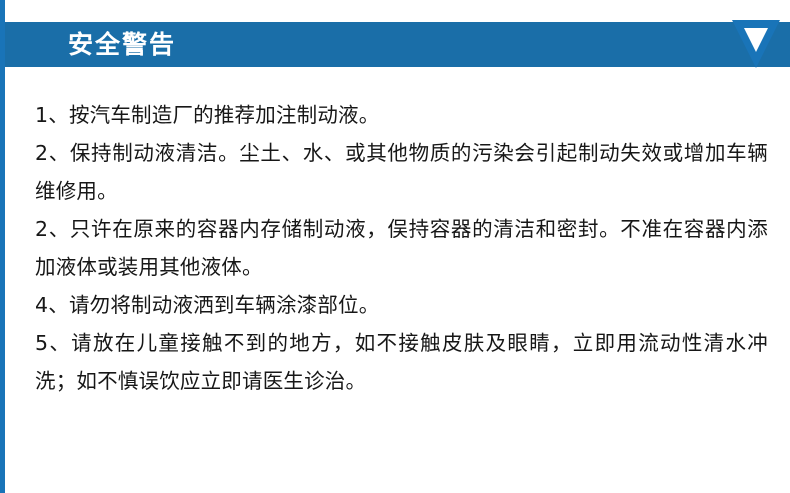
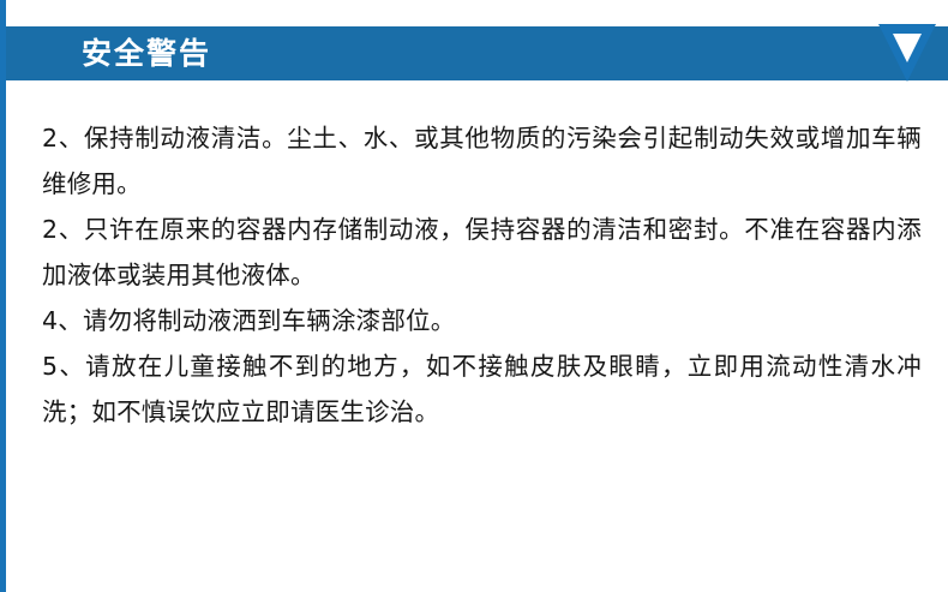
  安全警告
- 1、按汽车制造厂的推荐加注制动液。
  2、保持制动液清洁。尘土、水、或其他物质的污染会引起制动失效或增加车辆维修用。
  2、只许在原来的容器内存储制动液，俣持容器的清洁和密封。不准在容器内添加液体或装用其他液体。
  4、请勿将制动液洒到车辆涂漆部位。
  5、请放在儿童接触不到的地方，如不接触皮肤及眼睛，立即用流动性清水冲洗；如不慎误饮应立即请医生诊治。
